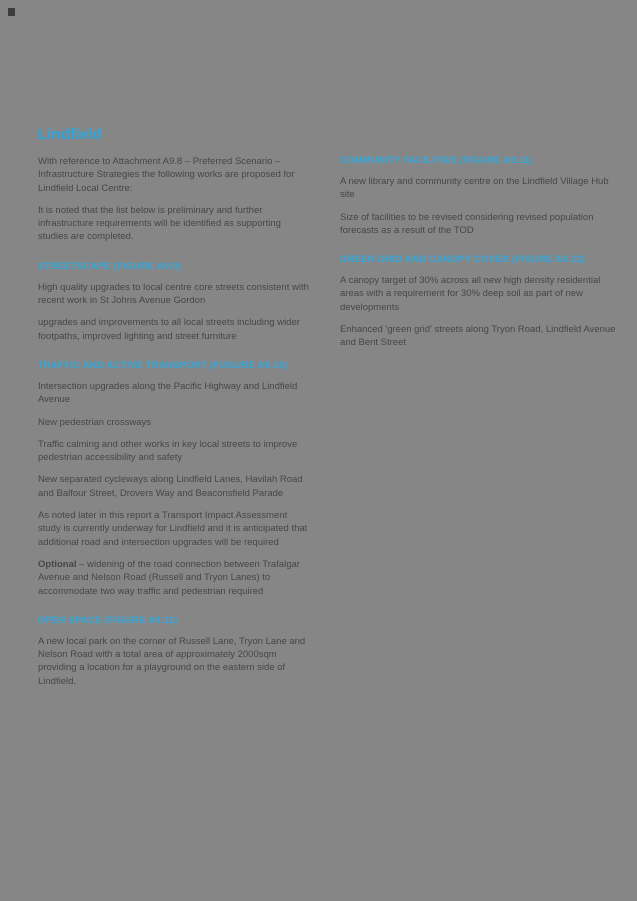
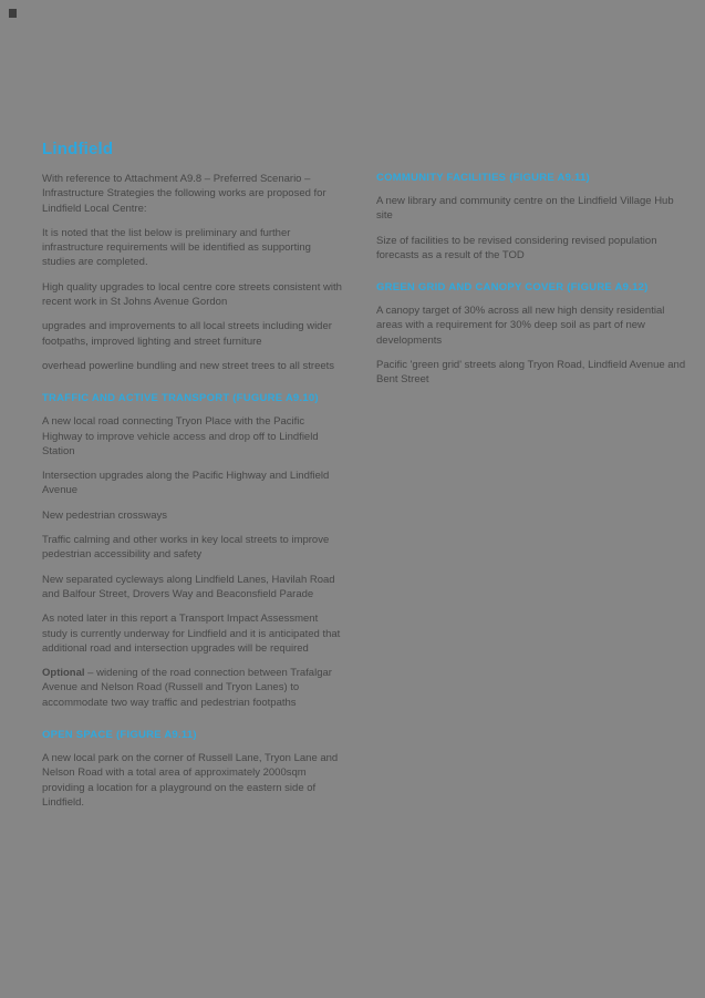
  Lindfield
  With reference to Attachment A9.8 – Preferred Scenario – Infrastructure Strategies the following works are proposed for Lindfield Local Centre:
  It is noted that the list below is preliminary and further infrastructure requirements will be identified as supporting studies are completed.
- STREETSCAPE (FIGURE A9.9)
  High quality upgrades to local centre core streets consistent with recent work in St Johns Avenue Gordon
  upgrades and improvements to all local streets including wider footpaths, improved lighting and street furniture
+ overhead powerline bundling and new street trees to all streets
  TRAFFIC AND ACTIVE TRANSPORT (FUGURE A9.10)
+ A new local road connecting Tryon Place with the Pacific Highway to improve vehicle access and drop off to Lindfield Station
  Intersection upgrades along the Pacific Highway and Lindfield Avenue
  New pedestrian crossways
  Traffic calming and other works in key local streets to improve pedestrian accessibility and safety
  New separated cycleways along Lindfield Lanes, Havilah Road and Balfour Street, Drovers Way and Beaconsfield Parade
  As noted later in this report a Transport Impact Assessment study is currently underway for Lindfield and it is anticipated that additional road and intersection upgrades will be required
- Optional – widening of the road connection between Trafalgar Avenue and Nelson Road (Russell and Tryon Lanes) to accommodate two way traffic and pedestrian required
+ Optional – widening of the road connection between Trafalgar Avenue and Nelson Road (Russell and Tryon Lanes) to accommodate two way traffic and pedestrian footpaths
  OPEN SPACE (FIGURE A9.11)
  A new local park on the corner of Russell Lane, Tryon Lane and Nelson Road with a total area of approximately 2000sqm providing a location for a playground on the eastern side of Lindfield.
  COMMUNITY FACILITIES (FIGURE A9.11)
  A new library and community centre on the Lindfield Village Hub site
  Size of facilities to be revised considering revised population forecasts as a result of the TOD
  GREEN GRID AND CANOPY COVER (FIGURE A9.12)
  A canopy target of 30% across all new high density residential areas with a requirement for 30% deep soil as part of new developments
- Enhanced 'green grid' streets along Tryon Road, Lindfield Avenue and Bent Street
+ Pacific 'green grid' streets along Tryon Road, Lindfield Avenue and Bent Street
